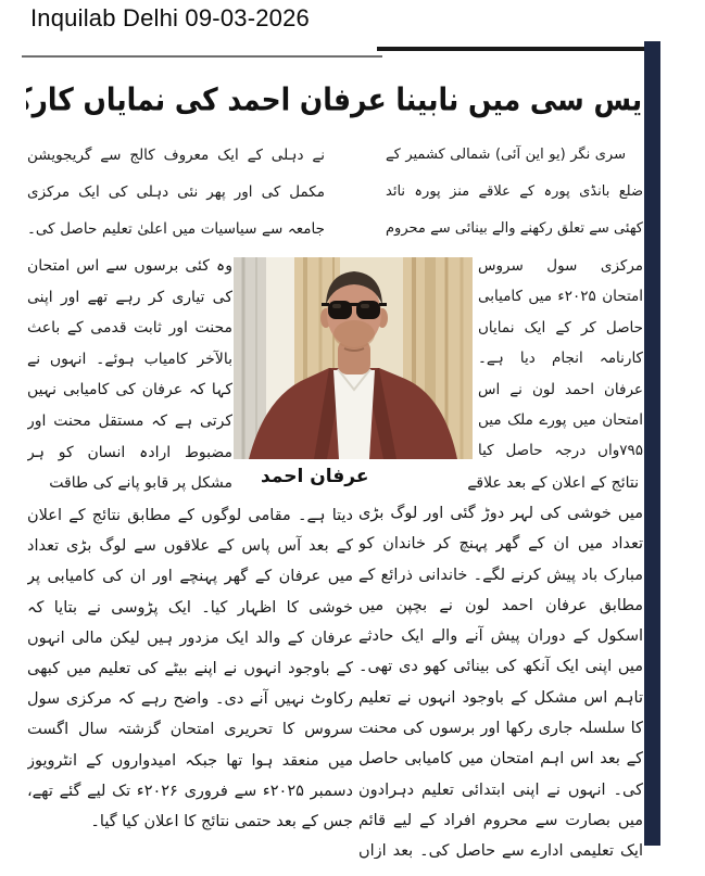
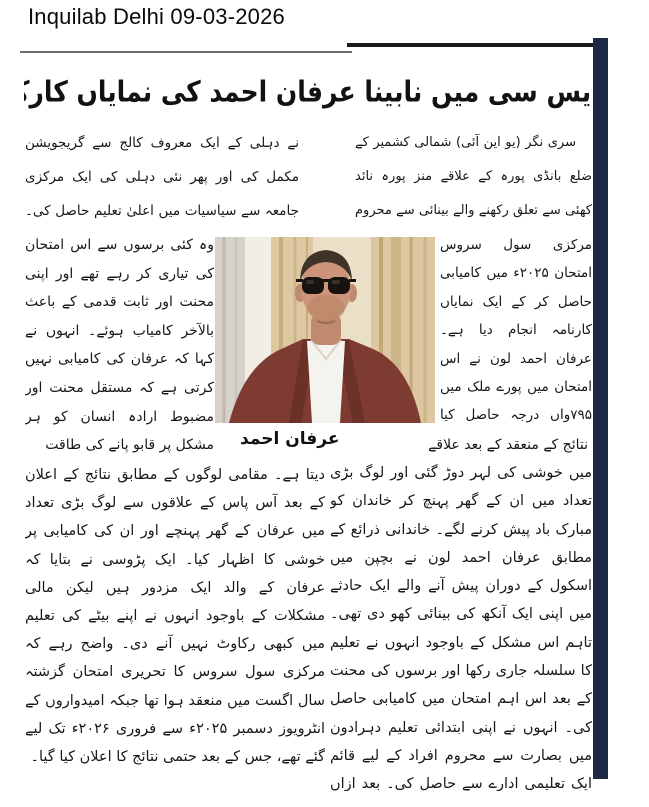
  Inquilab Delhi 09-03-2026
  یس سی میں نابینا عرفان احمد کی نمایاں کار
  سری نگر (یو این آئی) شمالی کشمیر کے ضلع بانڈی پورہ کے علاقے منز پورہ نائد کھئی سے تعلق رکھنے والے بینائی سے محروم
  مرکزی سول سروس امتحان ۲۰۲۵ء میں کامیابی حاصل کر کے ایک نمایاں کارنامہ انجام دیا ہے۔ عرفان احمد لون نے اس امتحان میں پورے ملک میں ۷۹۵واں درجہ حاصل کیا
- نتائج کے اعلان کے بعد علاقے
+ نتائج کے منعقد کے بعد علاقے
  میں خوشی کی لہر دوڑ گئی اور لوگ بڑی تعداد میں ان کے گھر پہنچ کر خاندان کو مبارک باد پیش کرنے لگے۔ خاندانی ذرائع کے مطابق عرفان احمد لون نے بچپن میں اسکول کے دوران پیش آنے والے ایک حادثے میں اپنی ایک آنکھ کی بینائی کھو دی تھی۔ تاہم اس مشکل کے باوجود انہوں نے تعلیم کا سلسلہ جاری رکھا اور برسوں کی محنت کے بعد اس اہم امتحان میں کامیابی حاصل کی۔ انہوں نے اپنی ابتدائی تعلیم دہرادون میں بصارت سے محروم افراد کے لیے قائم ایک تعلیمی ادارے سے حاصل کی۔ بعد ازاں
  نے دہلی کے ایک معروف کالج سے گریجویشن مکمل کی اور پھر نئی دہلی کی ایک مرکزی جامعہ سے سیاسیات میں اعلیٰ تعلیم حاصل کی۔
  وہ کئی برسوں سے اس امتحان کی تیاری کر رہے تھے اور اپنی محنت اور ثابت قدمی کے باعث بالآخر کامیاب ہوئے۔ انہوں نے کہا کہ عرفان کی کامیابی نہیں کرتی ہے کہ مستقل محنت اور مضبوط ارادہ انسان کو ہر مشکل پر قابو پانے کی طاقت
- دیتا ہے۔ مقامی لوگوں کے مطابق نتائج کے اعلان کے بعد آس پاس کے علاقوں سے لوگ بڑی تعداد میں عرفان کے گھر پہنچے اور ان کی کامیابی پر خوشی کا اظہار کیا۔ ایک پڑوسی نے بتایا کہ عرفان کے والد ایک مزدور ہیں لیکن مالی انہوں کے باوجود انہوں نے اپنے بیٹے کی تعلیم میں کبھی رکاوٹ نہیں آنے دی۔ واضح رہے کہ مرکزی سول سروس کا تحریری امتحان گزشتہ سال اگست میں منعقد ہوا تھا جبکہ امیدواروں کے انٹرویوز دسمبر ۲۰۲۵ء سے فروری ۲۰۲۶ء تک لیے گئے تھے، جس کے بعد حتمی نتائج کا اعلان کیا گیا۔
+ دیتا ہے۔ مقامی لوگوں کے مطابق نتائج کے اعلان کے بعد آس پاس کے علاقوں سے لوگ بڑی تعداد میں عرفان کے گھر پہنچے اور ان کی کامیابی پر خوشی کا اظہار کیا۔ ایک پڑوسی نے بتایا کہ عرفان کے والد ایک مزدور ہیں لیکن مالی مشکلات کے باوجود انہوں نے اپنے بیٹے کی تعلیم میں کبھی رکاوٹ نہیں آنے دی۔ واضح رہے کہ مرکزی سول سروس کا تحریری امتحان گزشتہ سال اگست میں منعقد ہوا تھا جبکہ امیدواروں کے انٹرویوز دسمبر ۲۰۲۵ء سے فروری ۲۰۲۶ء تک لیے گئے تھے، جس کے بعد حتمی نتائج کا اعلان کیا گیا۔
  عرفان احمد
